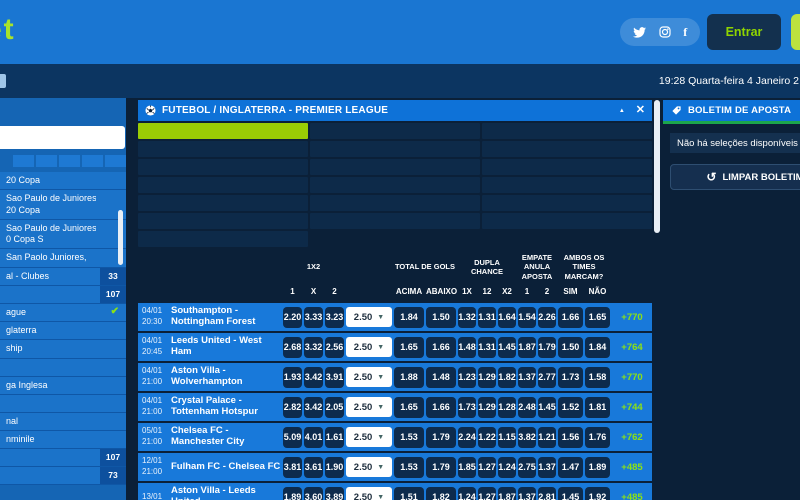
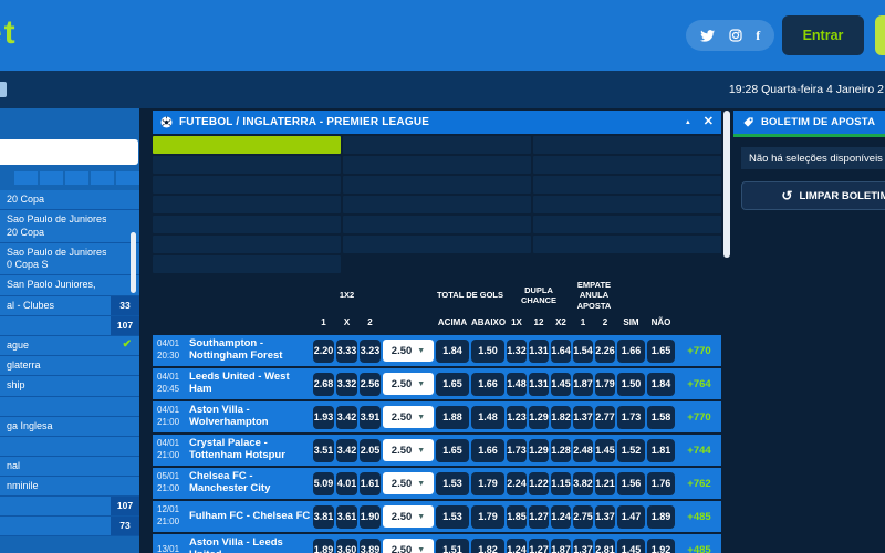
  f
  Entrar
  19:28 Quarta-feira 4 Janeiro 2
  20 Copa
  Sao Paulo de Juniores
  20 Copa
  Sao Paulo de Juniores
  0 Copa S
  San Paolo Juniores,
  al - Clubes
  33
  107
  ague
  ✔
  glaterra
  ship
  ga Inglesa
  nal
  nminile
  107
  73
  FUTEBOL / INGLATERRA - PREMIER LEAGUE
  ✕
  1X2
  TOTAL DE GOLS
  DUPLA CHANCE
  EMPATE ANULA APOSTA
- AMBOS OS TIMES MARCAM?
  1
  X
  2
  ACIMA
  ABAIXO
  1X
  12
  X2
  1
  2
  SIM
  NÃO
  04/01
  20:30
  Southampton - Nottingham Forest
  2.20
  3.33
  3.23
  2.50
  1.84
  1.50
  1.32
  1.31
  1.64
  1.54
  2.26
  1.66
  1.65
  +770
  04/01
  20:45
  Leeds United - West Ham
  2.68
  3.32
  2.56
  2.50
  1.65
  1.66
  1.48
  1.31
  1.45
  1.87
  1.79
  1.50
  1.84
  +764
  04/01
  21:00
  Aston Villa - Wolverhampton
  1.93
  3.42
  3.91
  2.50
  1.88
  1.48
  1.23
  1.29
  1.82
  1.37
  2.77
  1.73
  1.58
  +770
  04/01
  21:00
  Crystal Palace - Tottenham Hotspur
- 2.82
+ 3.51
  3.42
  2.05
  2.50
  1.65
  1.66
  1.73
  1.29
  1.28
  2.48
  1.45
  1.52
  1.81
  +744
  05/01
  21:00
  Chelsea FC - Manchester City
  5.09
  4.01
  1.61
  2.50
  1.53
  1.79
  2.24
  1.22
  1.15
  3.82
  1.21
  1.56
  1.76
  +762
  12/01
  21:00
  Fulham FC - Chelsea FC
  3.81
  3.61
  1.90
  2.50
  1.53
  1.79
  1.85
  1.27
  1.24
  2.75
  1.37
  1.47
  1.89
  +485
  13/01
  Aston Villa - Leeds
  1.89
  3.60
  3.89
  2.50
  1.51
  1.82
  1.24
  1.27
  1.87
  1.37
  2.81
  1.45
  1.92
  +485
  BOLETIM DE APOSTA
  Não há seleções disponíveis
  ↺
  LIMPAR BOLETI
